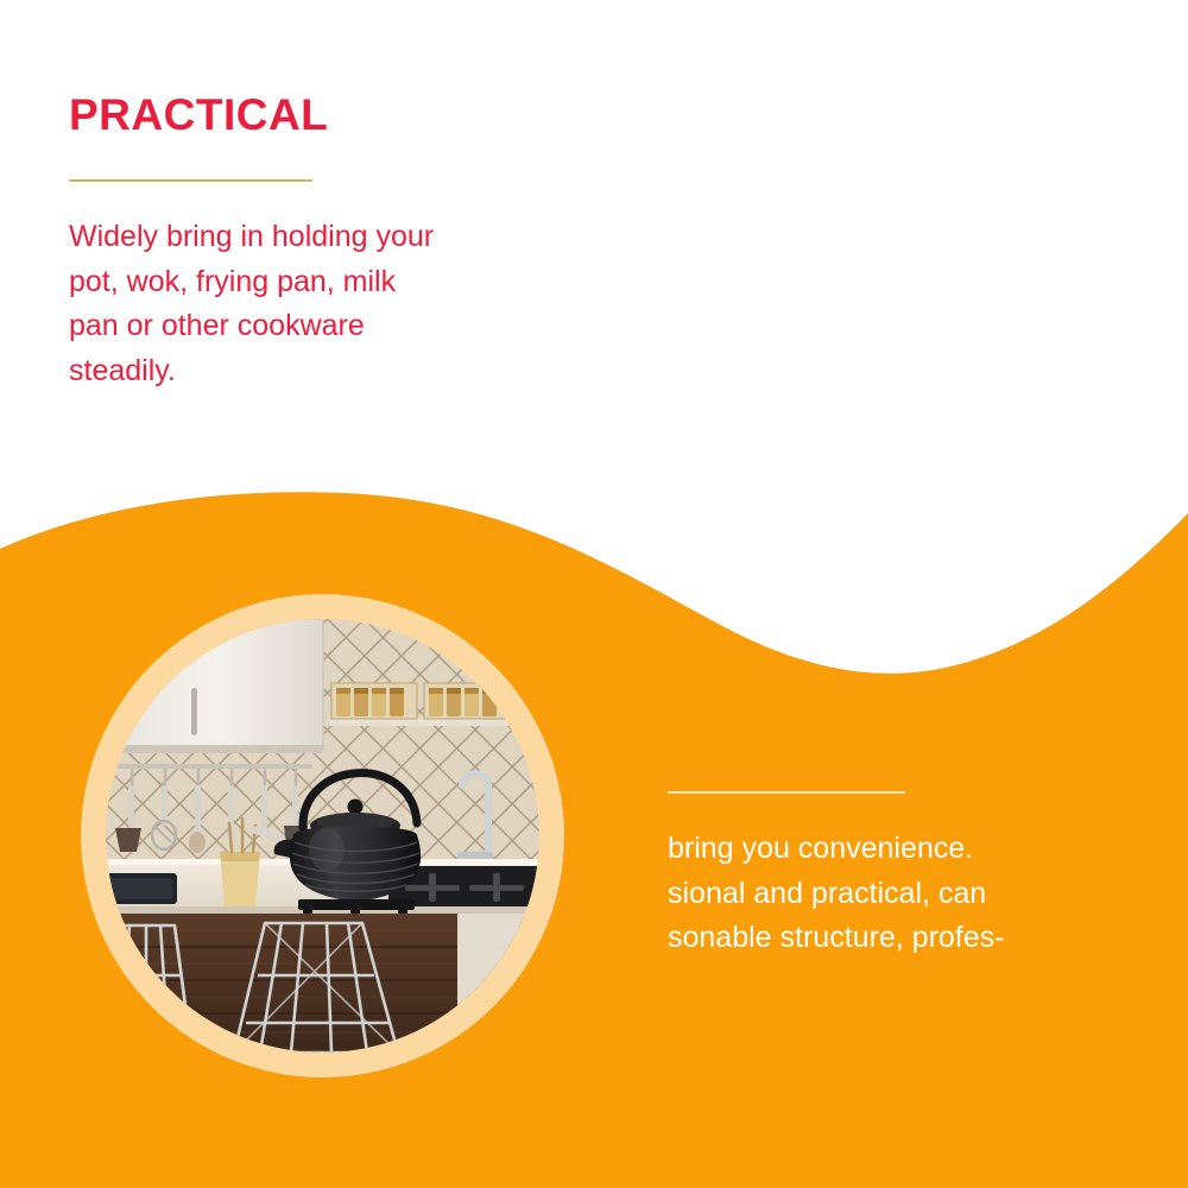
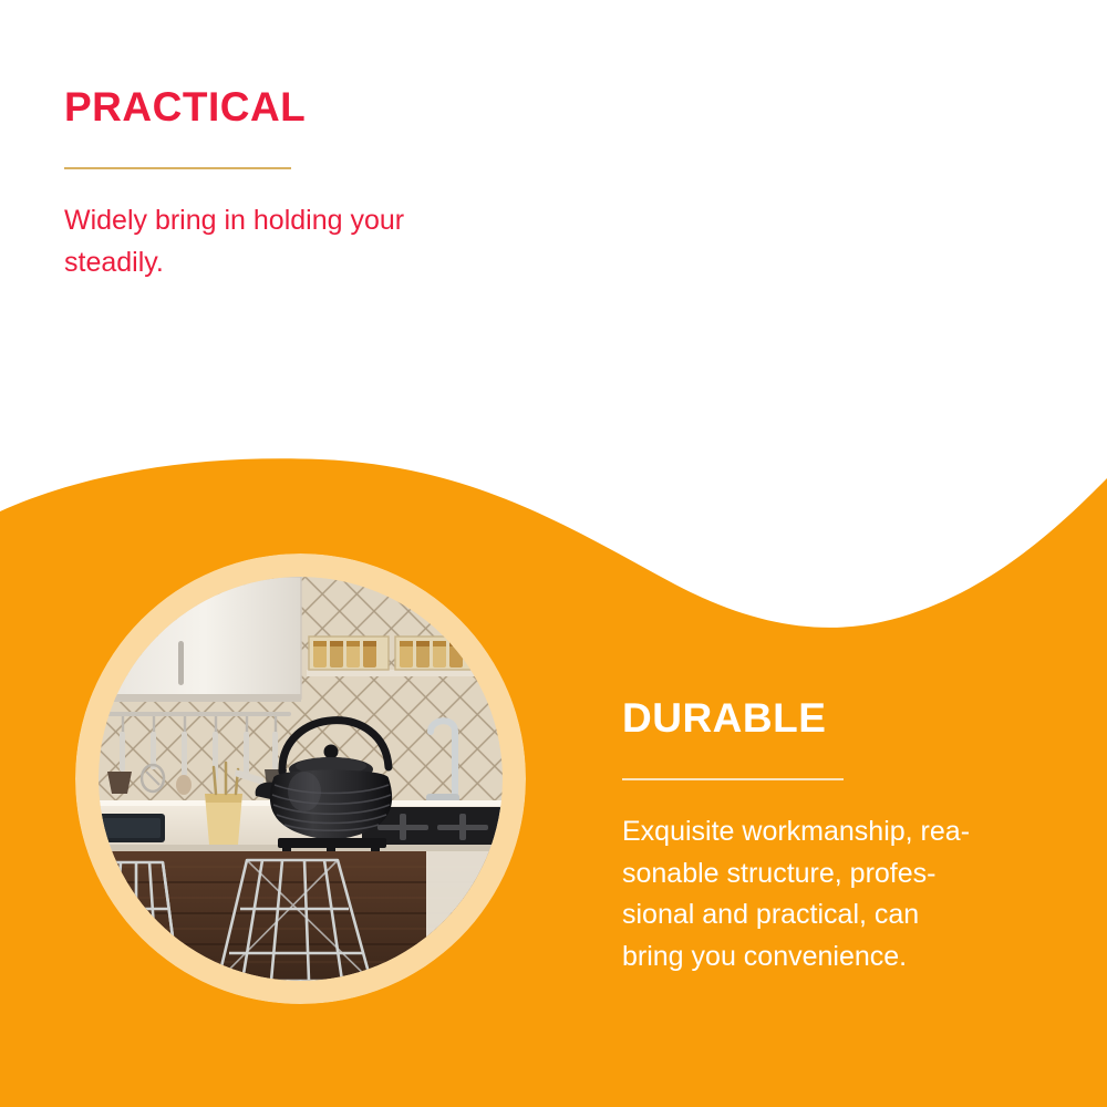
  PRACTICAL
  Widely bring in holding your
- pot, wok, frying pan, milk
- pan or other cookware
  steadily.
+ DURABLE
+ Exquisite workmanship, rea-
- bring you convenience.
+ sonable structure, profes-
  sional and practical, can
- sonable structure, profes-
+ bring you convenience.
